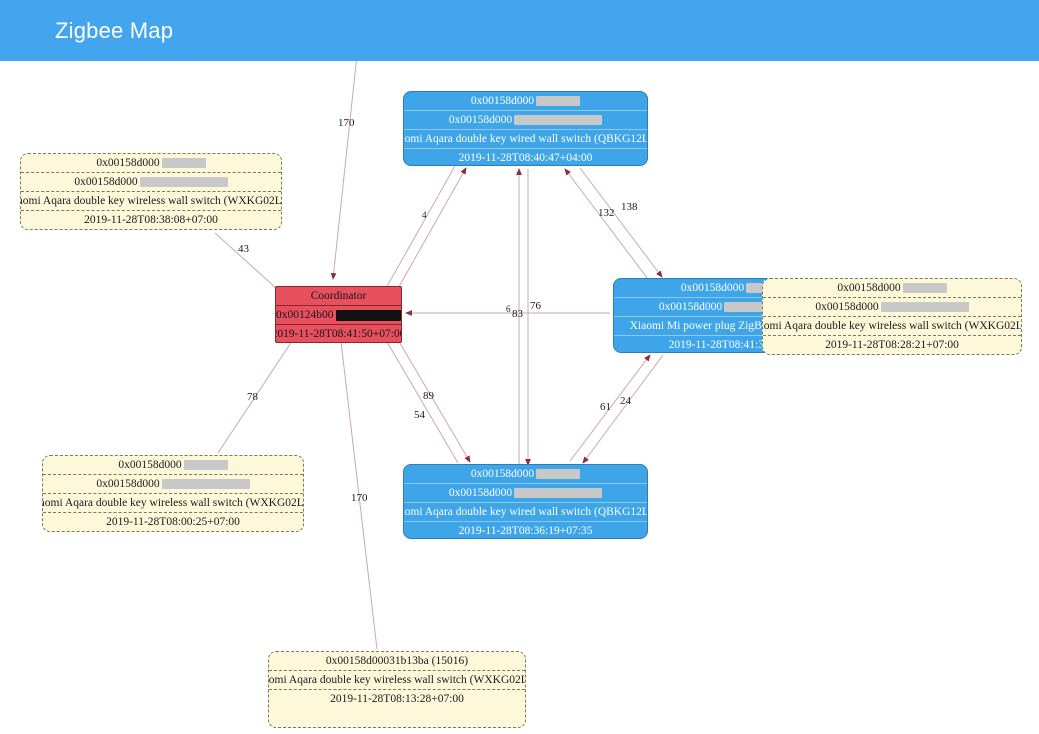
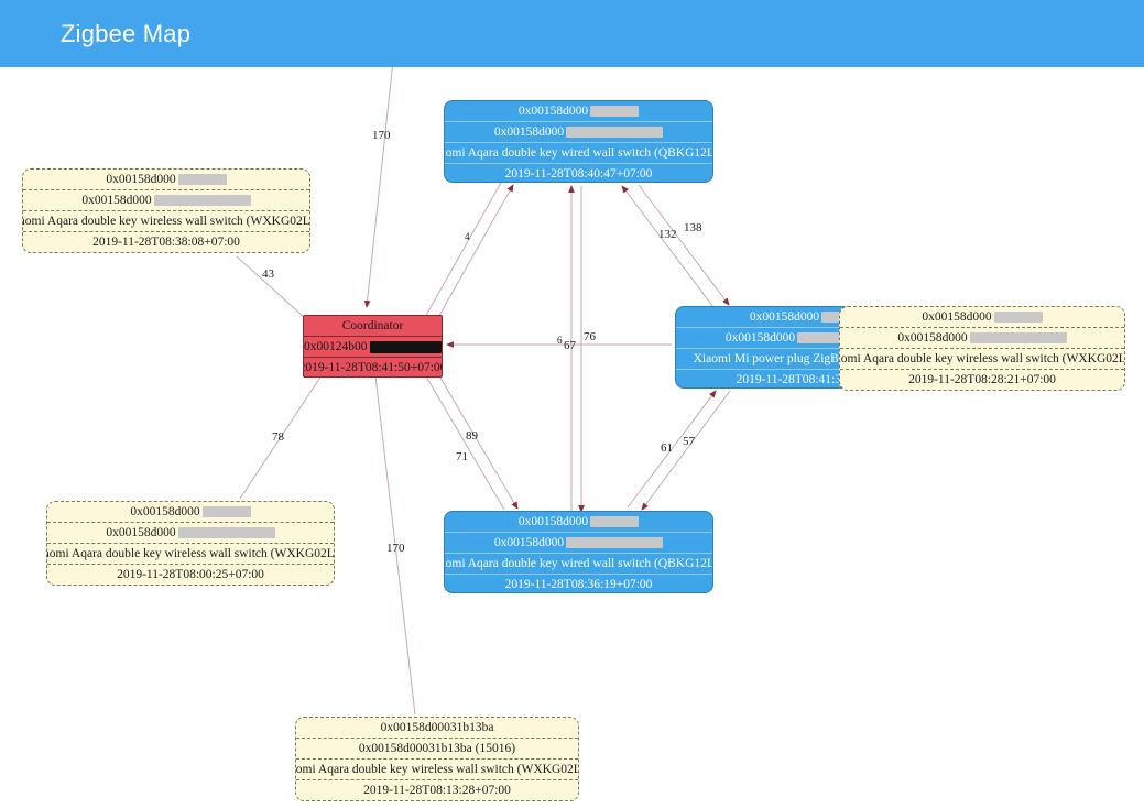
  Zigbee Map
  Coordinator
  0x00124b00
  019-11-28T08:41:50+07:0
  0x00158d000
  0x00158d000
  omi Aqara double key wired wall switch (QBKG12L
- 2019-11-28T08:40:47+04:00
+ 2019-11-28T08:40:47+07:00
  0x00158d000
  0x00158d000
  omi Aqara double key wired wall switch (QBKG12L
- 2019-11-28T08:36:19+07:35
+ 2019-11-28T08:36:19+07:00
  0x00158d000
  0x00158d000
  0x00158d000
  0x00158d000
  aomi Aqara double key wireless wall switch (WXKG02L
  2019-11-28T08:38:08+07:00
  0x00158d000
  0x00158d000
  aomi Aqara double key wireless wall switch (WXKG02L
  2019-11-28T08:00:25+07:00
  0x00158d000
  0x00158d000
  omi Aqara double key wireless wall switch (WXKG02L
  2019-11-28T08:28:21+07:00
+ 0x00158d00031b13ba
  0x00158d00031b13ba (15016)
  omi Aqara double key wireless wall switch (WXKG02L
  2019-11-28T08:13:28+07:00
  170
  4
  132
  138
  43
  6
- 83
+ 67
  76
  78
  89
- 54
+ 71
  61
- 24
+ 57
  170
